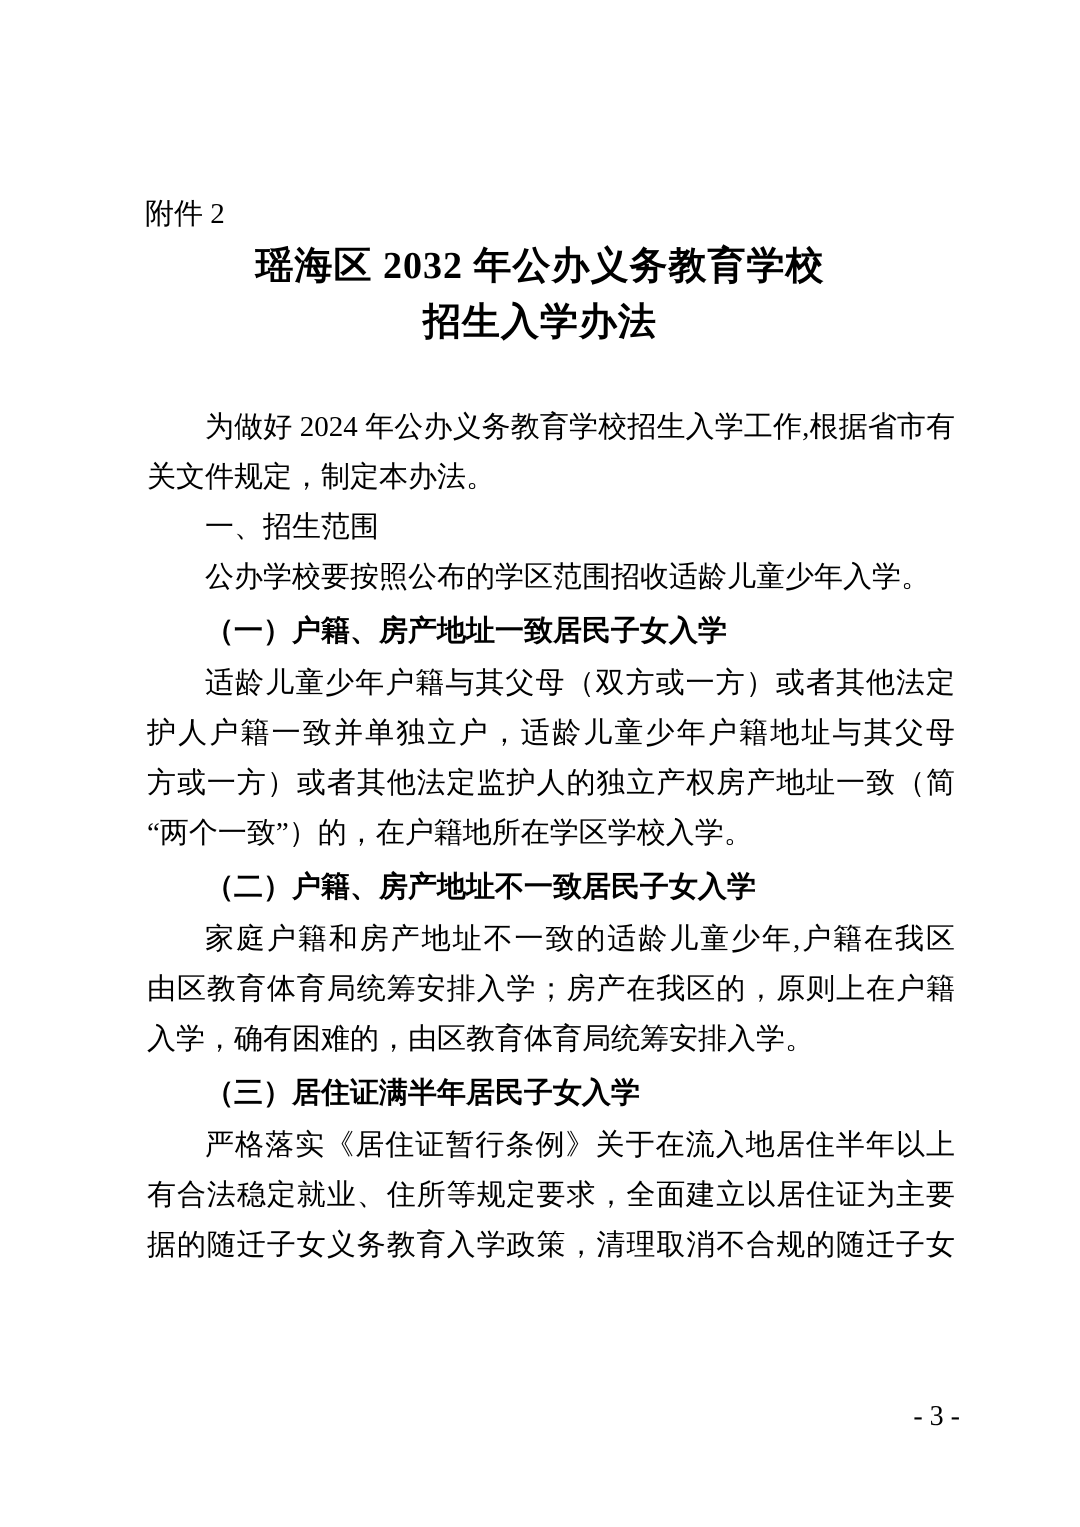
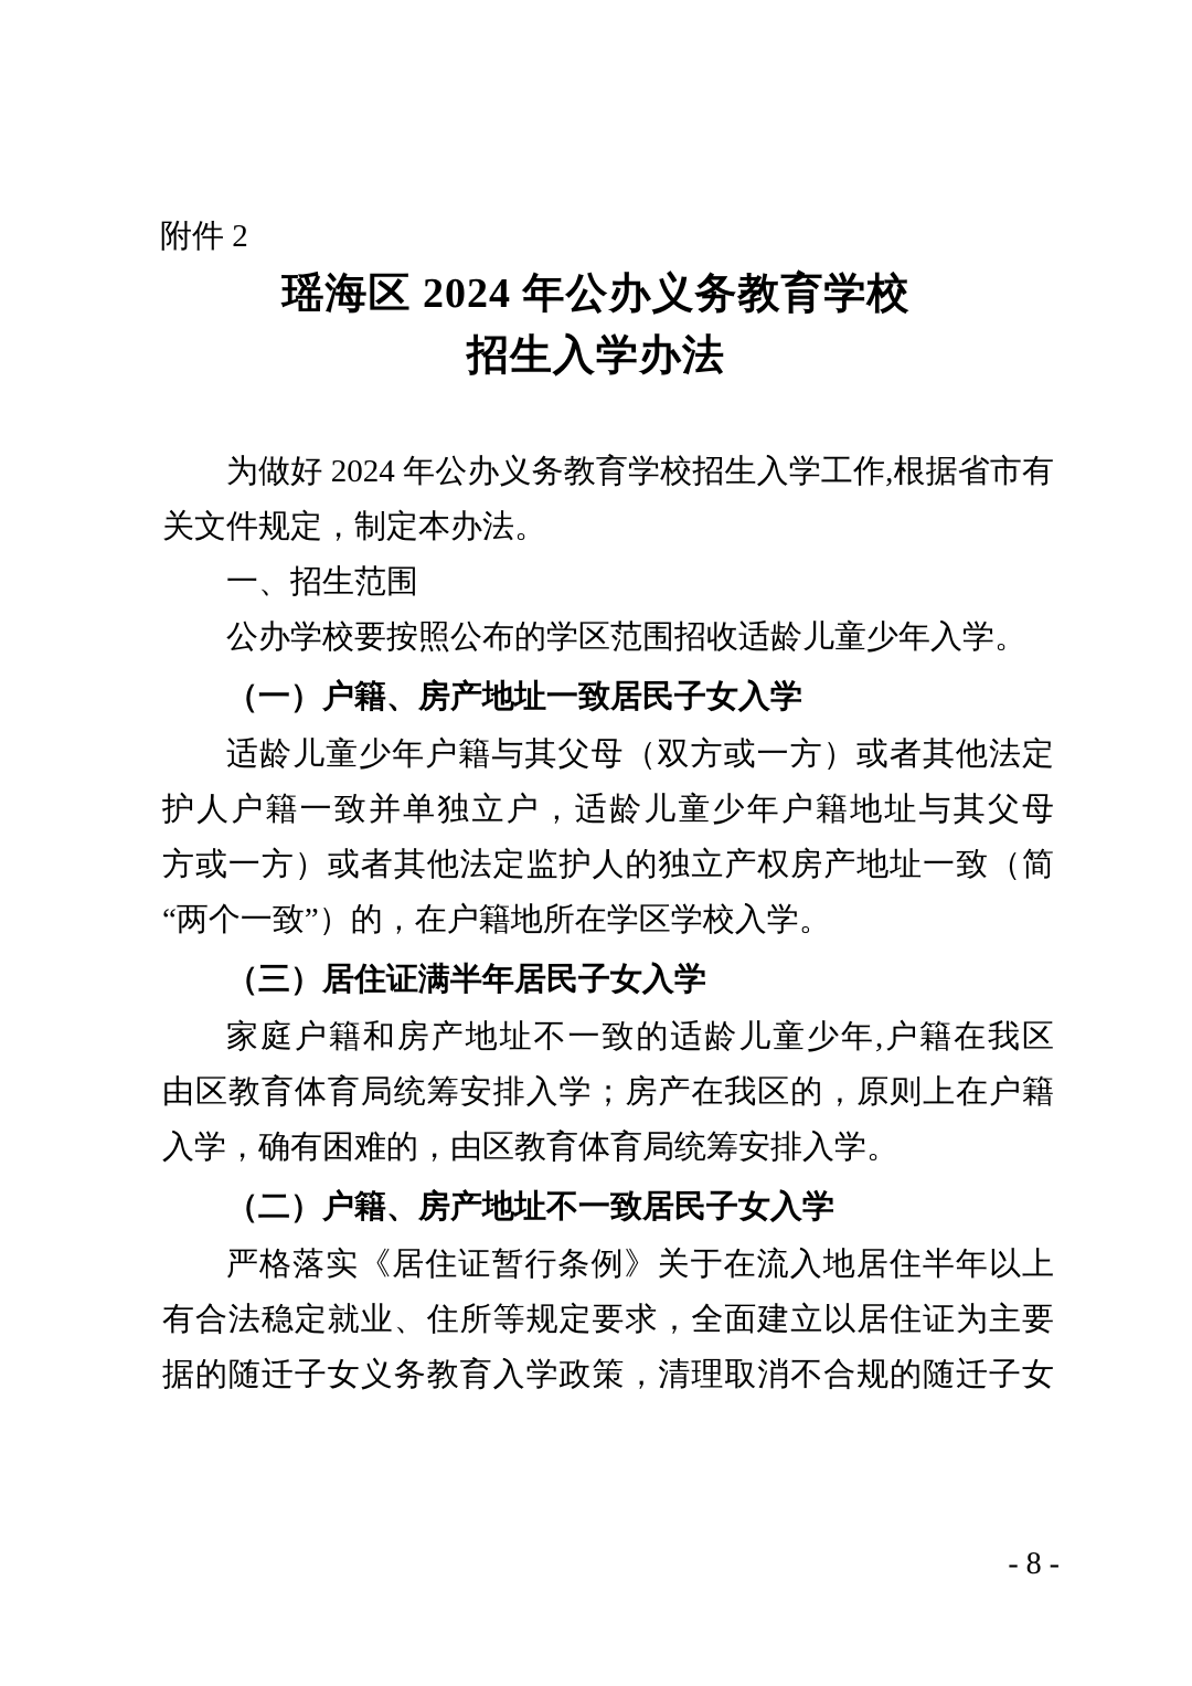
  附件 2
- 瑶海区 2032 年公办义务教育学校
+ 瑶海区 2024 年公办义务教育学校
  招生入学办法
  为做好 2024 年公办义务教育学校招生入学工作,根据省市有
  关文件规定，制定本办法。
  一、招生范围
  公办学校要按照公布的学区范围招收适龄儿童少年入学。
  （一）户籍、房产地址一致居民子女入学
  适龄儿童少年户籍与其父母（双方或一方）或者其他法定
  护人户籍一致并单独立户，适龄儿童少年户籍地址与其父母
  方或一方）或者其他法定监护人的独立产权房产地址一致（简
  “两个一致”）的，在户籍地所在学区学校入学。
- （二）户籍、房产地址不一致居民子女入学
+ （三）居住证满半年居民子女入学
  家庭户籍和房产地址不一致的适龄儿童少年,户籍在我区
  由区教育体育局统筹安排入学；房产在我区的，原则上在户籍
  入学，确有困难的，由区教育体育局统筹安排入学。
- （三）居住证满半年居民子女入学
+ （二）户籍、房产地址不一致居民子女入学
  严格落实《居住证暂行条例》关于在流入地居住半年以上
  有合法稳定就业、住所等规定要求，全面建立以居住证为主要
  据的随迁子女义务教育入学政策，清理取消不合规的随迁子女
- - 3 -
+ - 8 -
